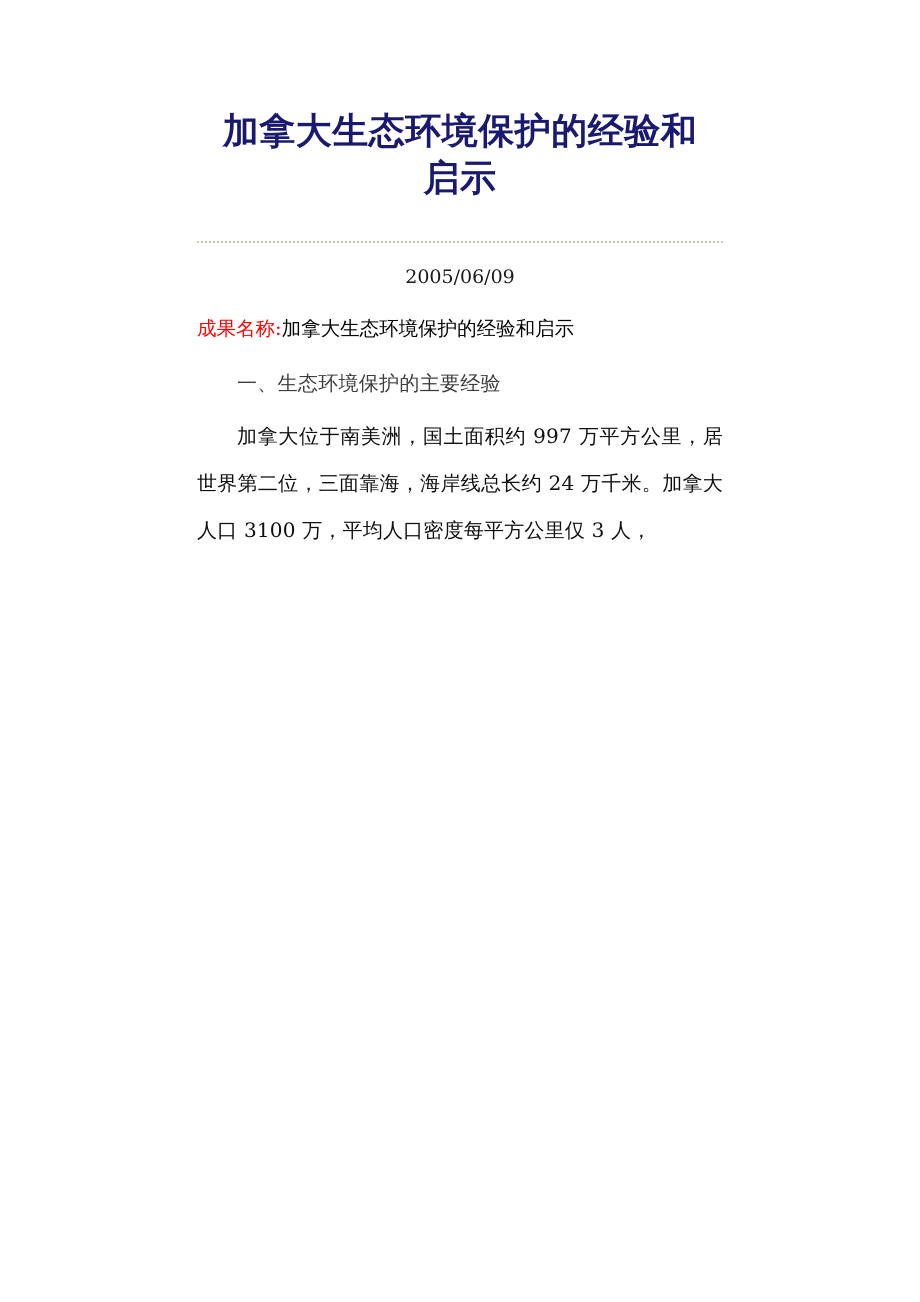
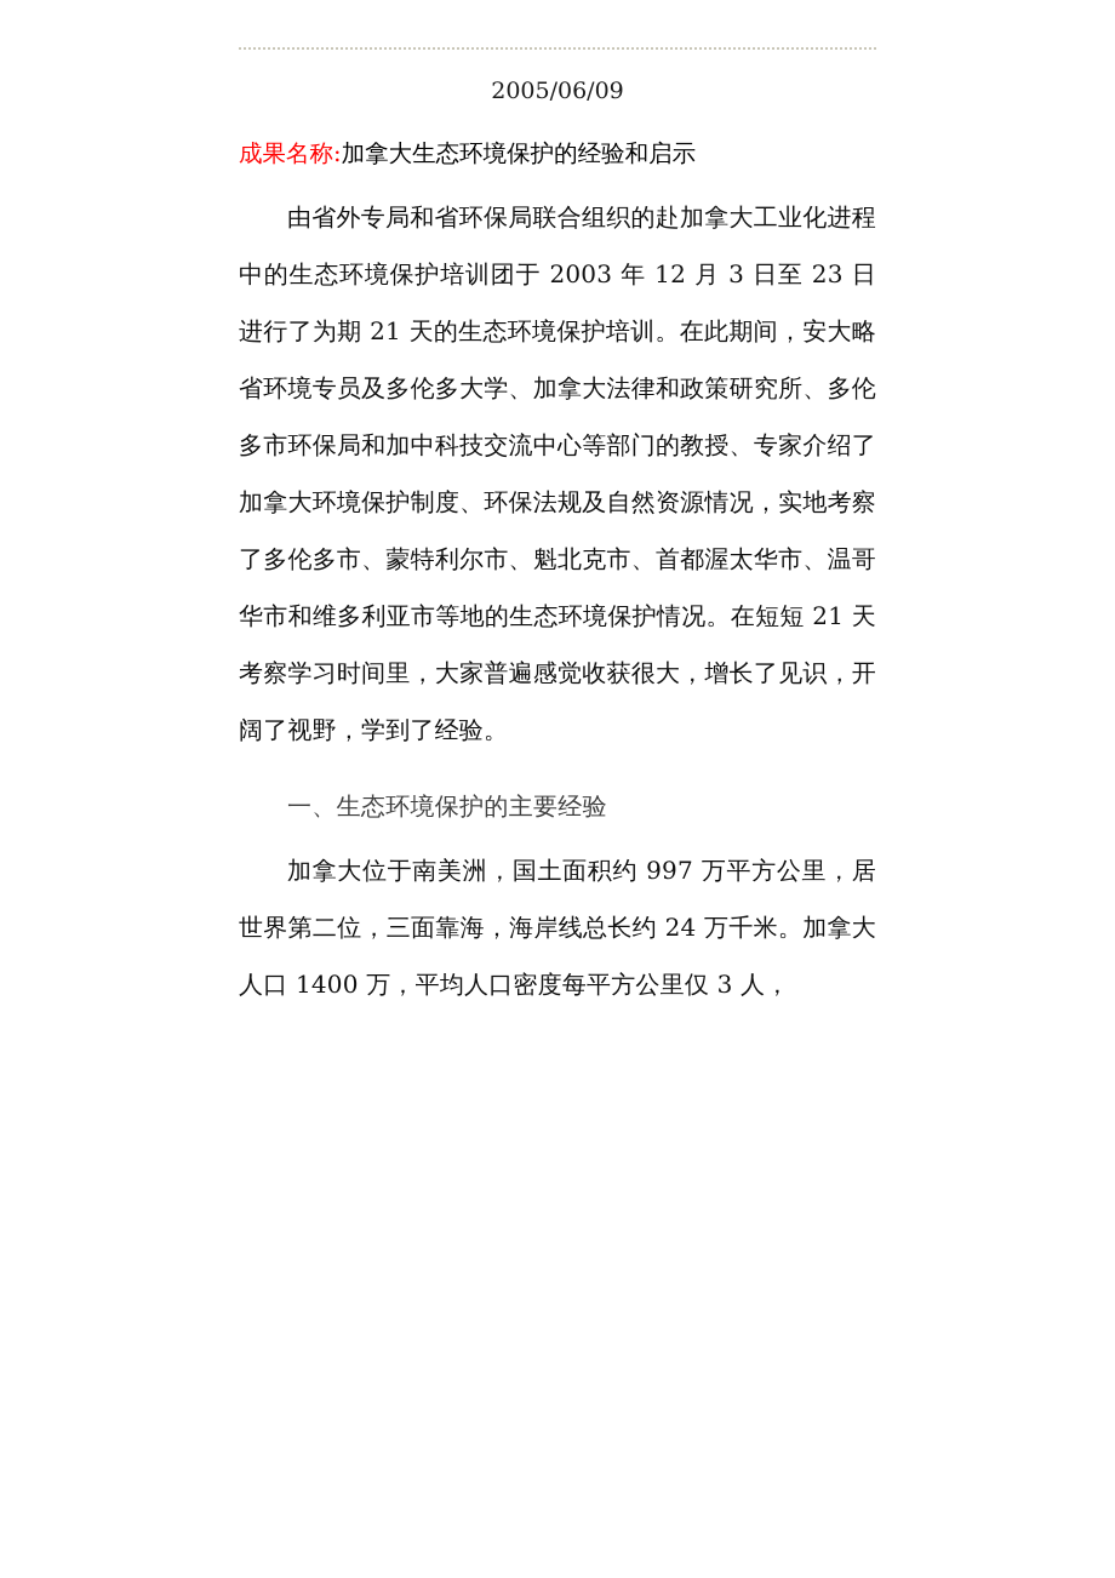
- 加拿大生态环境保护的经验和
- 启示
  2005/06/09
  成果名称:加拿大生态环境保护的经验和启示
+ 由省外专局和省环保局联合组织的赴加拿大工业化进程中的生态环境保护培训团于 2003 年 12 月 3 日至 23 日进行了为期 21 天的生态环境保护培训。在此期间，安大略省环境专员及多伦多大学、加拿大法律和政策研究所、多伦多市环保局和加中科技交流中心等部门的教授、专家介绍了加拿大环境保护制度、环保法规及自然资源情况，实地考察了多伦多市、蒙特利尔市、魁北克市、首都渥太华市、温哥华市和维多利亚市等地的生态环境保护情况。在短短 21 天考察学习时间里，大家普遍感觉收获很大，增长了见识，开阔了视野，学到了经验。
  一、生态环境保护的主要经验
- 加拿大位于南美洲，国土面积约 997 万平方公里，居世界第二位，三面靠海，海岸线总长约 24 万千米。加拿大人口 3100 万，平均人口密度每平方公里仅 3 人，
+ 加拿大位于南美洲，国土面积约 997 万平方公里，居世界第二位，三面靠海，海岸线总长约 24 万千米。加拿大人口 1400 万，平均人口密度每平方公里仅 3 人，
